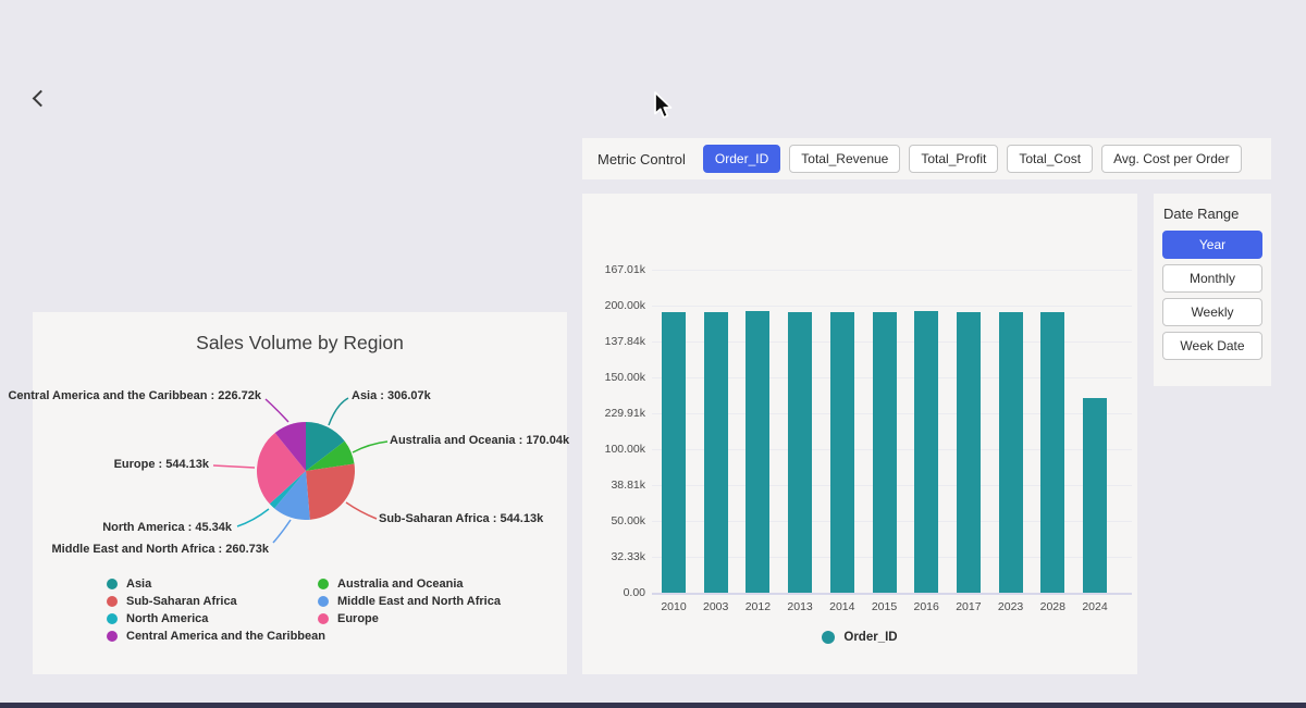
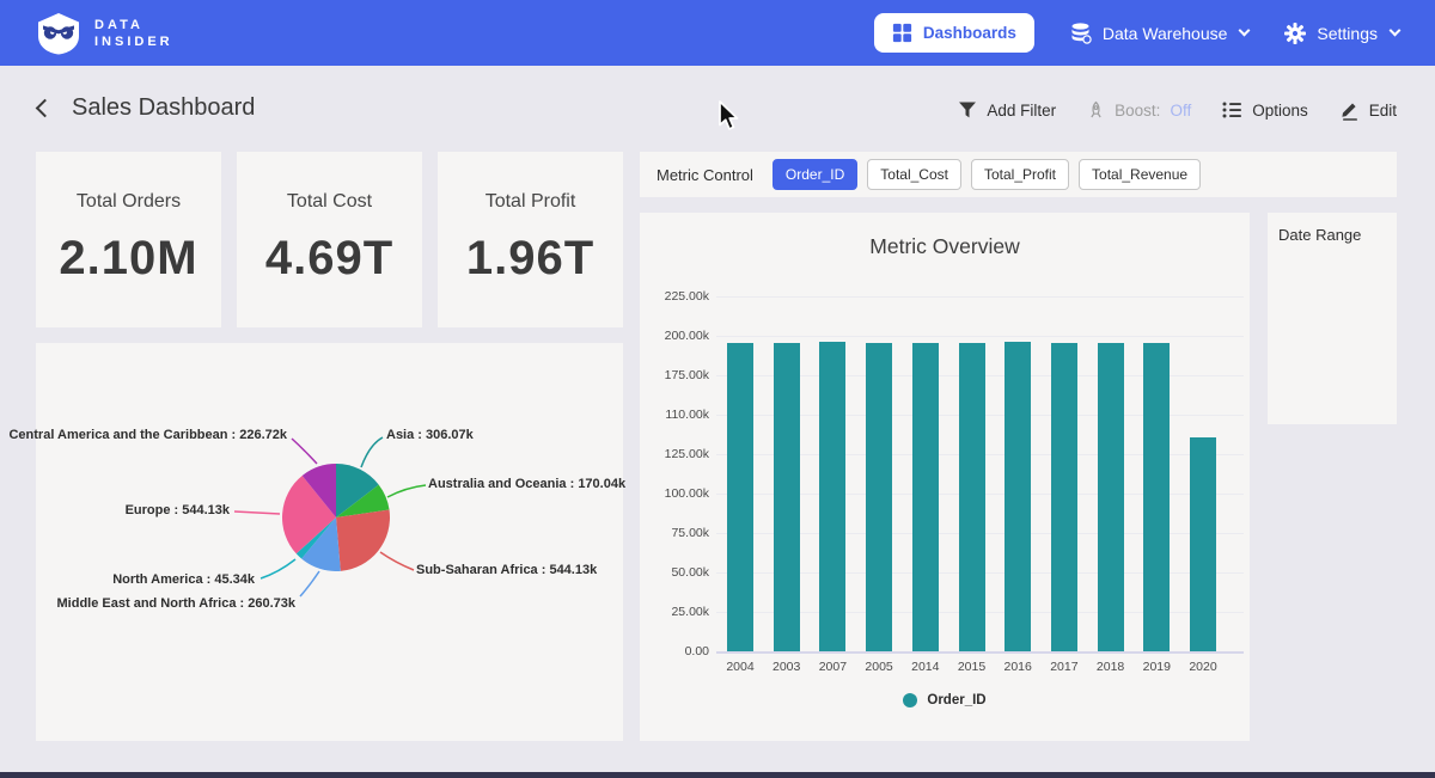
+ DATA
+ INSIDER
+ Dashboards
+ Data Warehouse
+ Settings
+ Sales Dashboard
+ Add Filter
+ Boost:
+ Off
+ Options
+ Edit
+ Total Orders
+ 2.10M
+ Total Cost
+ 4.69T
+ Total Profit
+ 1.96T
  Metric Control
  Order_ID
- Total_Revenue
+ Total_Cost
  Total_Profit
- Total_Cost
+ Total_Revenue
- Avg. Cost per Order
- Sales Volume by Region
- Asia
- Sub-Saharan Africa
- North America
- Central America and the Caribbean
- Australia and Oceania
- Middle East and North Africa
- Europe
  Asia : 306.07k
  Australia and Oceania : 170.04k
  Sub-Saharan Africa : 544.13k
  Middle East and North Africa : 260.73k
  North America : 45.34k
  Europe : 544.13k
  Central America and the Caribbean : 226.72k
+ Metric Overview
- 167.01k
+ 225.00k
  200.00k
- 137.84k
+ 175.00k
- 150.00k
+ 110.00k
- 229.91k
+ 125.00k
  100.00k
- 38.81k
+ 75.00k
  50.00k
- 32.33k
+ 25.00k
  0.00
- 2010
+ 2004
  2003
- 2012
+ 2007
- 2013
+ 2005
  2014
  2015
  2016
  2017
- 2023
+ 2018
- 2028
+ 2019
- 2024
+ 2020
  Order_ID
  Date Range
- Year
- Monthly
- Weekly
- Week Date
